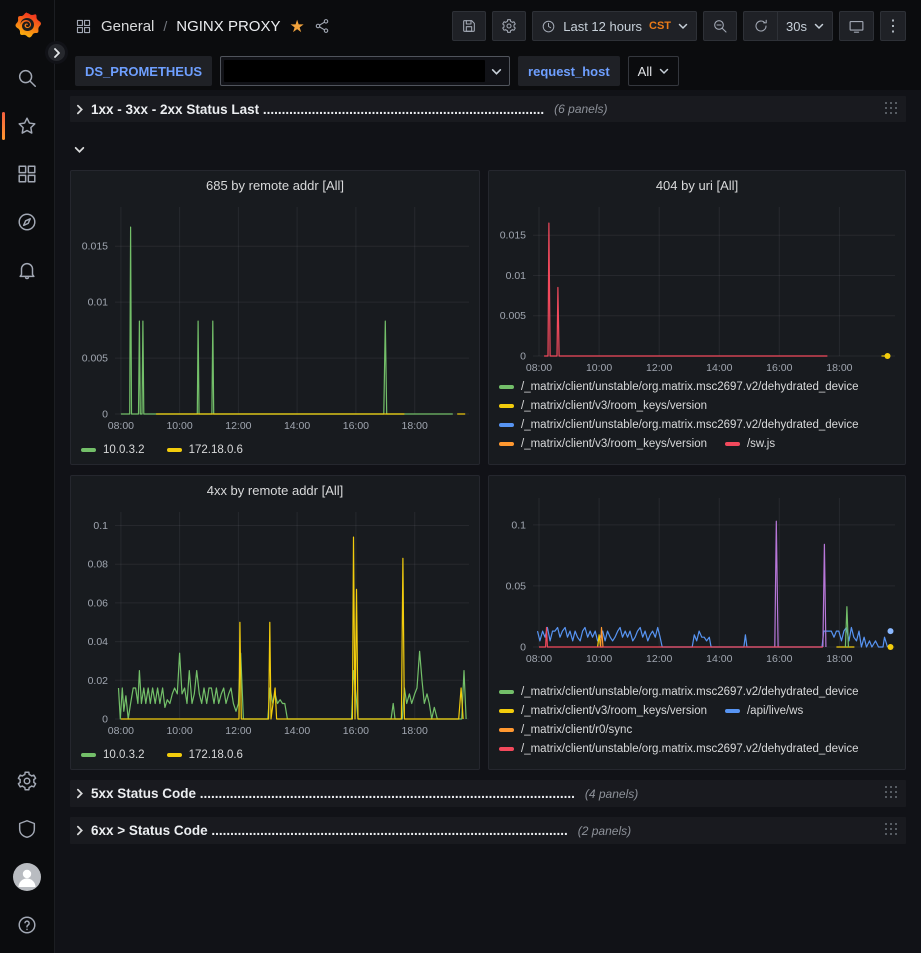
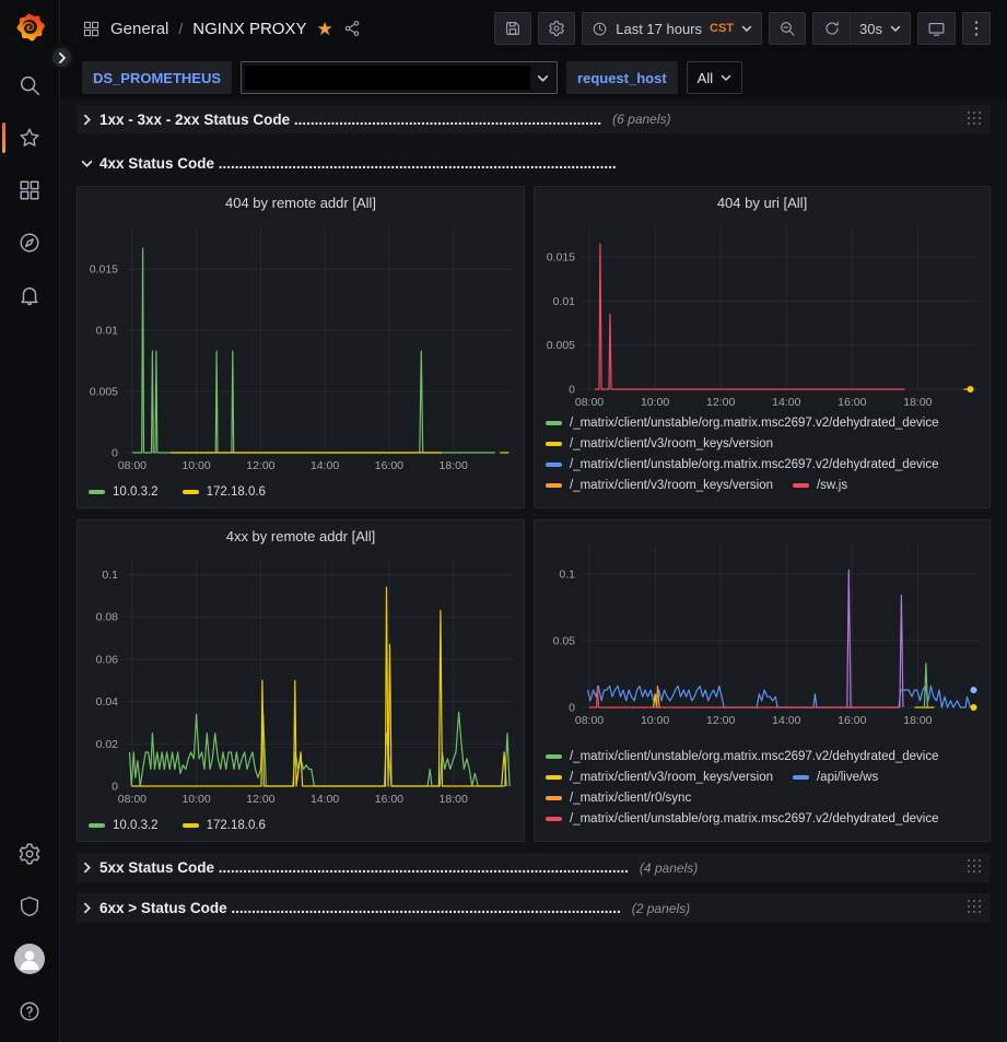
  General
  /
  NGINX PROXY
  ★
- Last 12 hours
+ Last 17 hours
  CST
  30s
  ⋮
  DS_PROMETHEUS
  request_host
  All
- 1xx - 3xx - 2xx Status Last ...........................................................................
+ 1xx - 3xx - 2xx Status Code ...........................................................................
  (6 panels)
+ 4xx Status Code .................................................................................................
- 685 by remote addr [All]
+ 404 by remote addr [All]
  08:00
  10:00
  12:00
  14:00
  16:00
  18:00
  0
  0.005
  0.01
  0.015
  10.0.3.2
  172.18.0.6
  404 by uri [All]
  08:00
  10:00
  12:00
  14:00
  16:00
  18:00
  0
  0.005
  0.01
  0.015
  /_matrix/client/unstable/org.matrix.msc2697.v2/dehydrated_device
  /_matrix/client/v3/room_keys/version
  /_matrix/client/unstable/org.matrix.msc2697.v2/dehydrated_device
  /_matrix/client/v3/room_keys/version
  /sw.js
  4xx by remote addr [All]
  08:00
  10:00
  12:00
  14:00
  16:00
  18:00
  0
  0.02
  0.04
  0.06
  0.08
  0.1
  10.0.3.2
  172.18.0.6
  08:00
  10:00
  12:00
  14:00
  16:00
  18:00
  0
  0.05
  0.1
  /_matrix/client/unstable/org.matrix.msc2697.v2/dehydrated_device
  /_matrix/client/v3/room_keys/version
  /api/live/ws
  /_matrix/client/r0/sync
  /_matrix/client/unstable/org.matrix.msc2697.v2/dehydrated_device
  5xx Status Code ....................................................................................................
  (4 panels)
  6xx > Status Code ...............................................................................................
  (2 panels)
